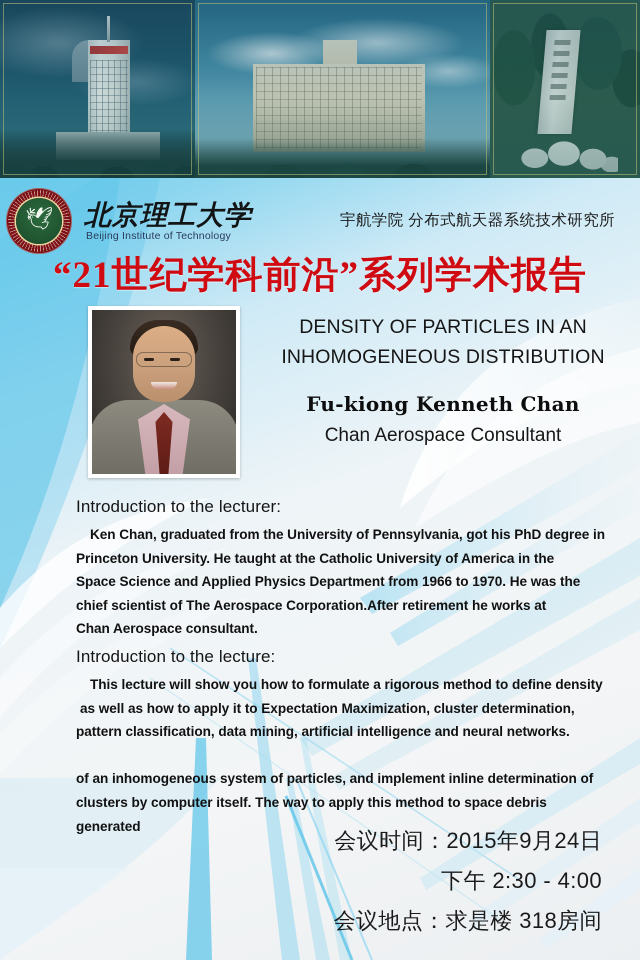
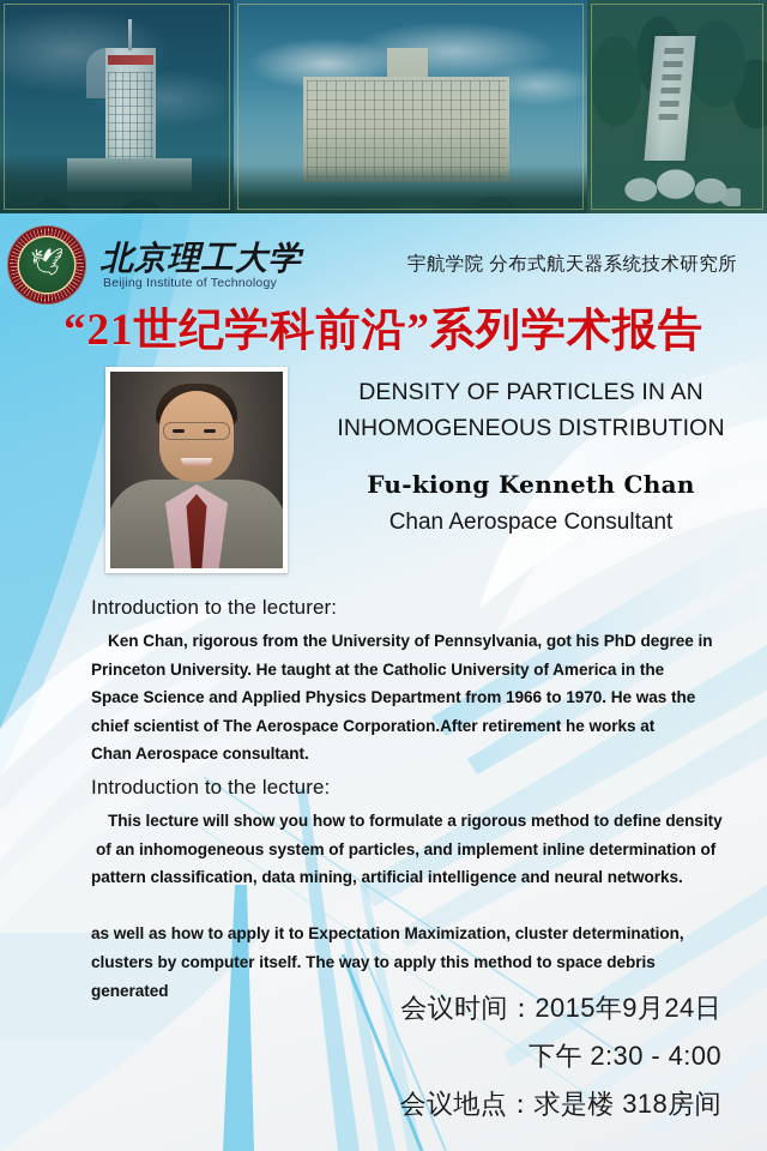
  🕊
  北京理工大学
  Beijing Institute of Technology
  宇航学院 分布式航天器系统技术研究所
  “21世纪学科前沿”系列学术报告
  DENSITY OF PARTICLES IN AN
  INHOMOGENEOUS DISTRIBUTION
  Fu-kiong Kenneth Chan
  Chan Aerospace Consultant
  Introduction to the lecturer:
- Ken Chan, graduated from the University of Pennsylvania, got his PhD degree in
+ Ken Chan, rigorous from the University of Pennsylvania, got his PhD degree in
  Princeton University. He taught at the Catholic University of America in the
  Space Science and Applied Physics Department from 1966 to 1970. He was the
  chief scientist of The Aerospace Corporation.After retirement he works at
  Chan Aerospace consultant.
  Introduction to the lecture:
  This lecture will show you how to formulate a rigorous method to define density
- as well as how to apply it to Expectation Maximization, cluster determination,
+ of an inhomogeneous system of particles, and implement inline determination of
  pattern classification, data mining, artificial intelligence and neural networks.
- of an inhomogeneous system of particles, and implement inline determination of
+ as well as how to apply it to Expectation Maximization, cluster determination,
  clusters by computer itself. The way to apply this method to space debris generated
  会议时间：2015年9月24日
  下午 2:30 - 4:00
  会议地点：求是楼 318房间
